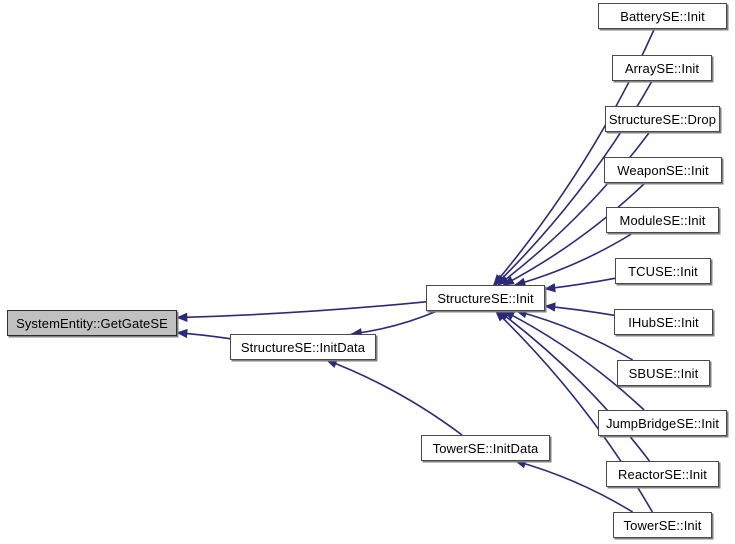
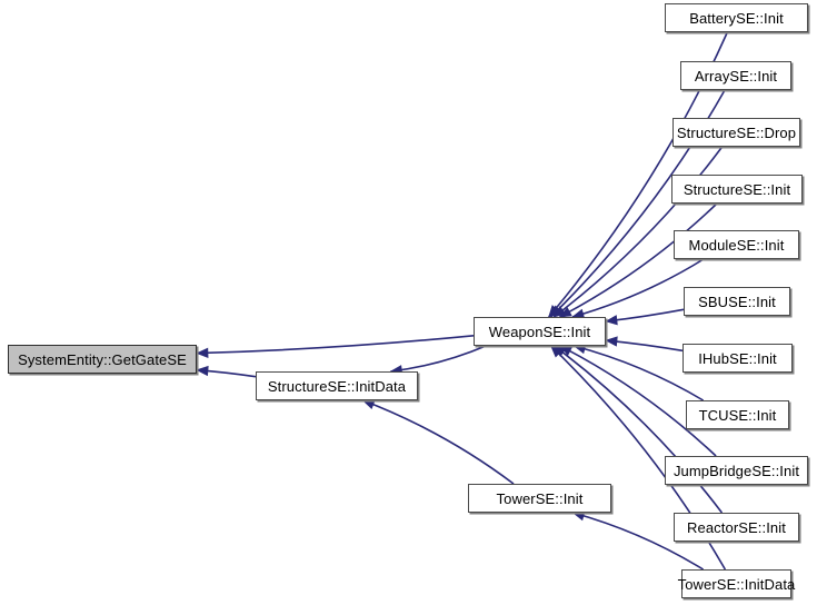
  SystemEntity::GetGateSE
  StructureSE::InitData
- StructureSE::Init
+ WeaponSE::Init
- TowerSE::InitData
+ TowerSE::Init
  BatterySE::Init
  ArraySE::Init
  StructureSE::Drop
- WeaponSE::Init
+ StructureSE::Init
  ModuleSE::Init
- TCUSE::Init
+ SBUSE::Init
  IHubSE::Init
- SBUSE::Init
+ TCUSE::Init
  JumpBridgeSE::Init
  ReactorSE::Init
- TowerSE::Init
+ TowerSE::InitData
